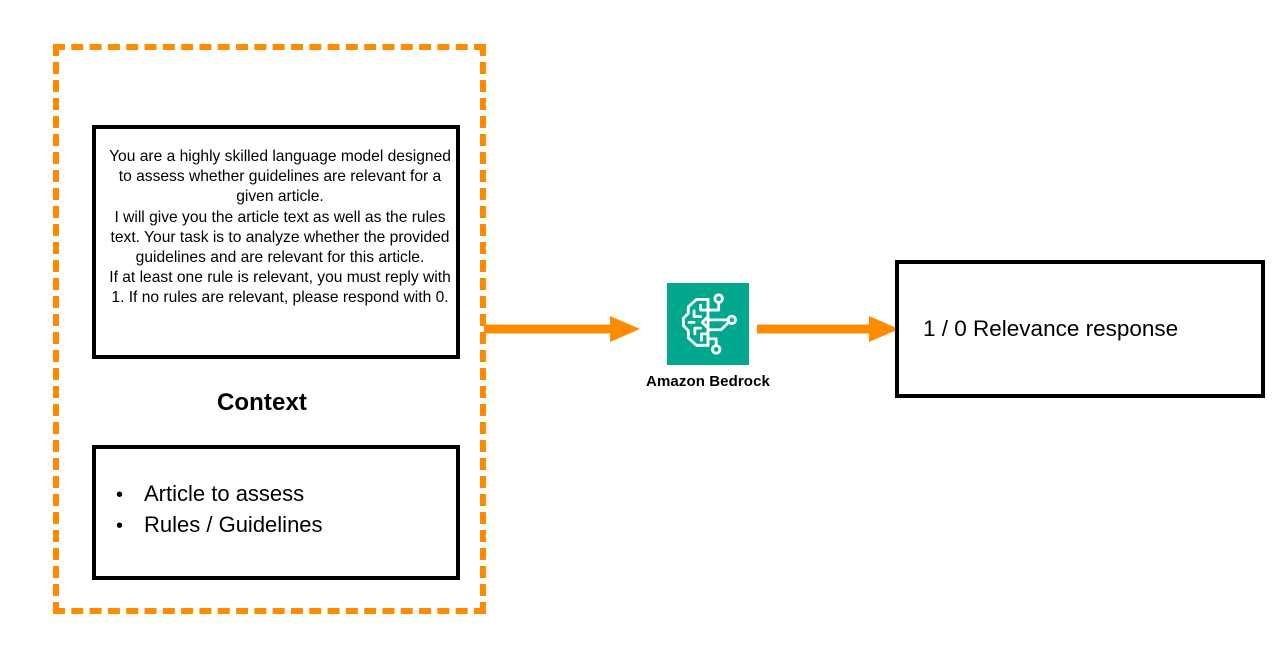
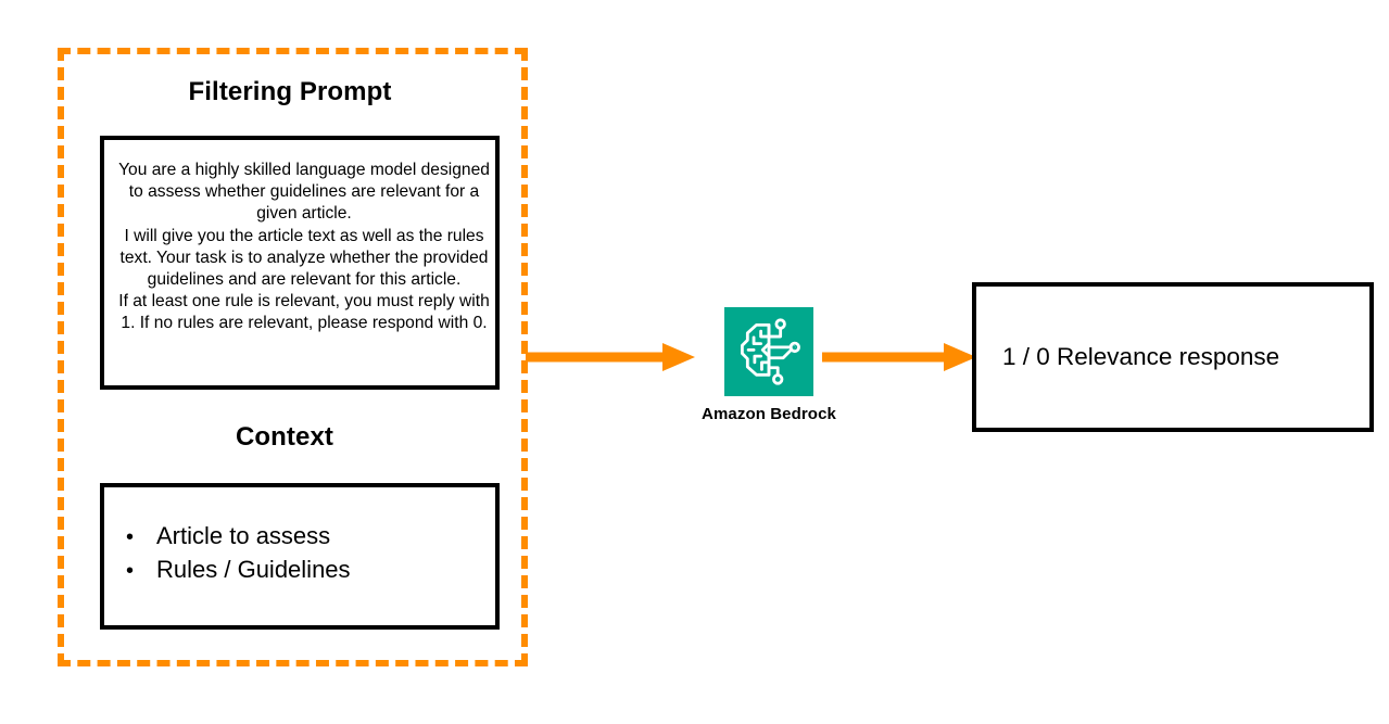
  You are a highly skilled language model designed to assess whether guidelines are relevant for a given article.
  I will give you the article text as well as the rules text. Your task is to analyze whether the provided guidelines and are relevant for this article.
  If at least one rule is relevant, you must reply with 1. If no rules are relevant, please respond with 0.
  •
  Article to assess
  •
  Rules / Guidelines
+ Filtering Prompt
  Context
  Amazon Bedrock
  1 / 0 Relevance response
